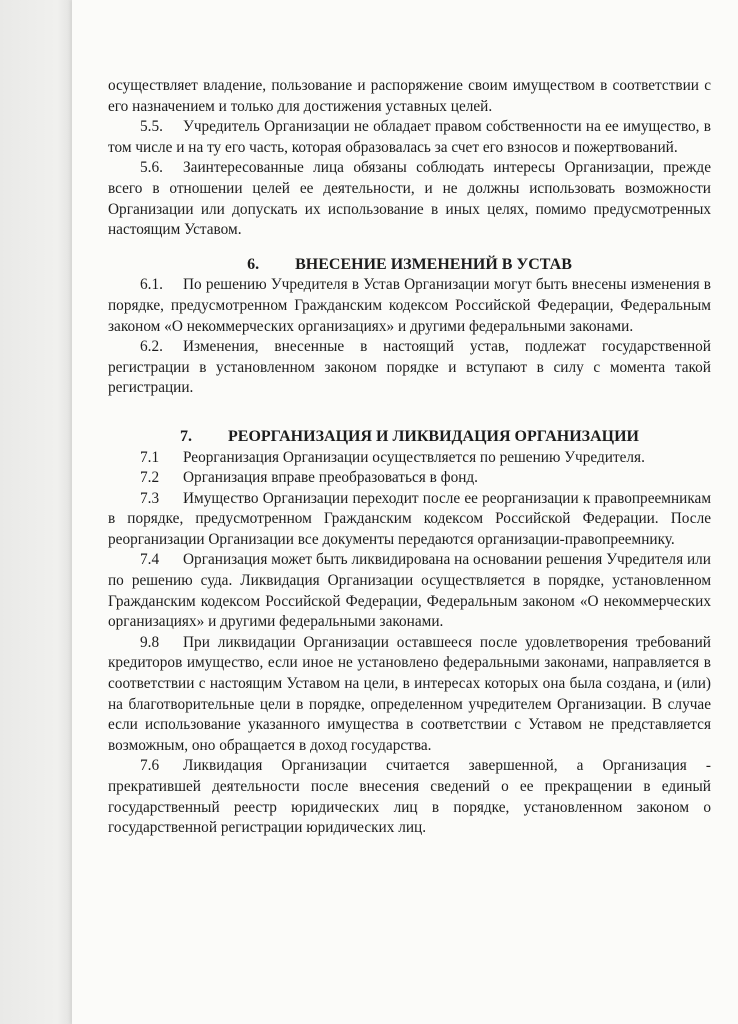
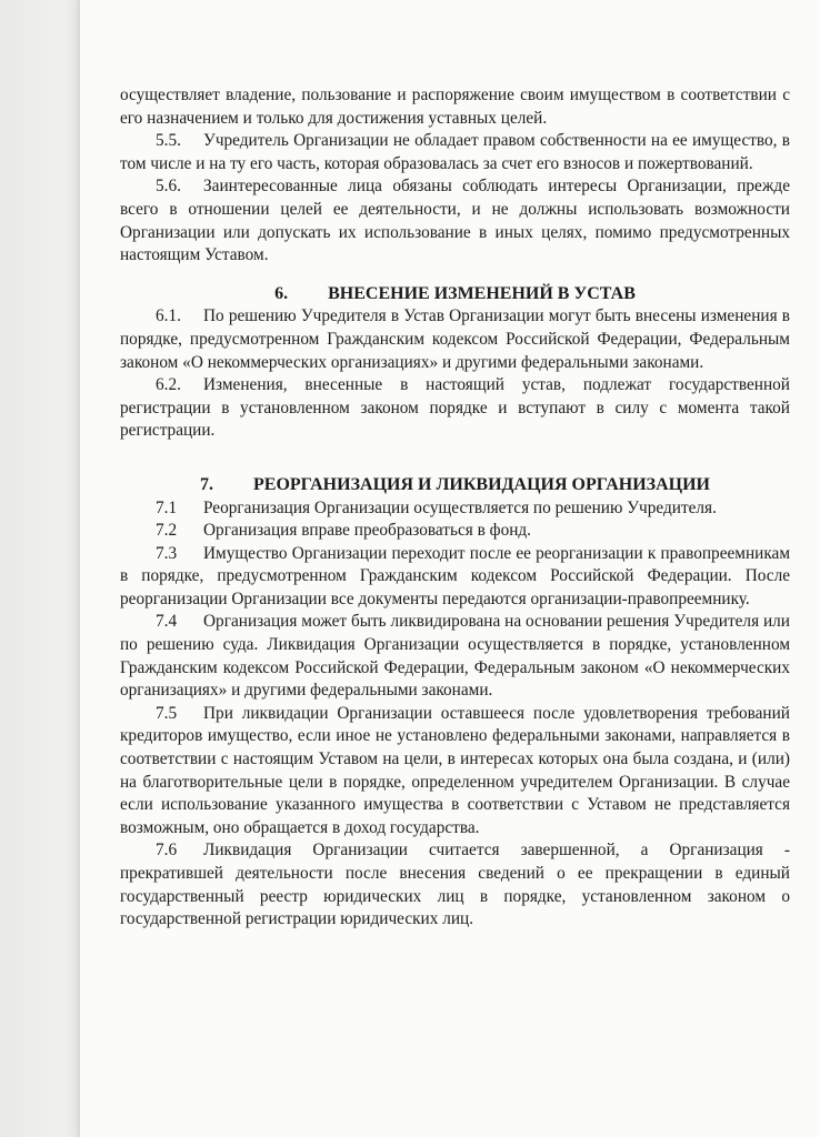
  осуществляет владение, пользование и распоряжение своим имуществом в соответствии с его назначением и только для достижения уставных целей.
  5.5. Учредитель Организации не обладает правом собственности на ее имущество, в том числе и на ту его часть, которая образовалась за счет его взносов и пожертвований.
  5.6. Заинтересованные лица обязаны соблюдать интересы Организации, прежде всего в отношении целей ее деятельности, и не должны использовать возможности Организации или допускать их использование в иных целях, помимо предусмотренных настоящим Уставом.
  6. ВНЕСЕНИЕ ИЗМЕНЕНИЙ В УСТАВ
  6.1. По решению Учредителя в Устав Организации могут быть внесены изменения в порядке, предусмотренном Гражданским кодексом Российской Федерации, Федеральным законом «О некоммерческих организациях» и другими федеральными законами.
  6.2. Изменения, внесенные в настоящий устав, подлежат государственной регистрации в установленном законом порядке и вступают в силу с момента такой регистрации.
  7. РЕОРГАНИЗАЦИЯ И ЛИКВИДАЦИЯ ОРГАНИЗАЦИИ
  7.1 Реорганизация Организации осуществляется по решению Учредителя.
  7.2 Организация вправе преобразоваться в фонд.
  7.3 Имущество Организации переходит после ее реорганизации к правопреемникам в порядке, предусмотренном Гражданским кодексом Российской Федерации. После реорганизации Организации все документы передаются организации-правопреемнику.
  7.4 Организация может быть ликвидирована на основании решения Учредителя или по решению суда. Ликвидация Организации осуществляется в порядке, установленном Гражданским кодексом Российской Федерации, Федеральным законом «О некоммерческих организациях» и другими федеральными законами.
- 9.8 При ликвидации Организации оставшееся после удовлетворения требований кредиторов имущество, если иное не установлено федеральными законами, направляется в соответствии с настоящим Уставом на цели, в интересах которых она была создана, и (или) на благотворительные цели в порядке, определенном учредителем Организации. В случае если использование указанного имущества в соответствии с Уставом не представляется возможным, оно обращается в доход государства.
+ 7.5 При ликвидации Организации оставшееся после удовлетворения требований кредиторов имущество, если иное не установлено федеральными законами, направляется в соответствии с настоящим Уставом на цели, в интересах которых она была создана, и (или) на благотворительные цели в порядке, определенном учредителем Организации. В случае если использование указанного имущества в соответствии с Уставом не представляется возможным, оно обращается в доход государства.
  7.6 Ликвидация Организации считается завершенной, а Организация - прекратившей деятельности после внесения сведений о ее прекращении в единый государственный реестр юридических лиц в порядке, установленном законом о государственной регистрации юридических лиц.
